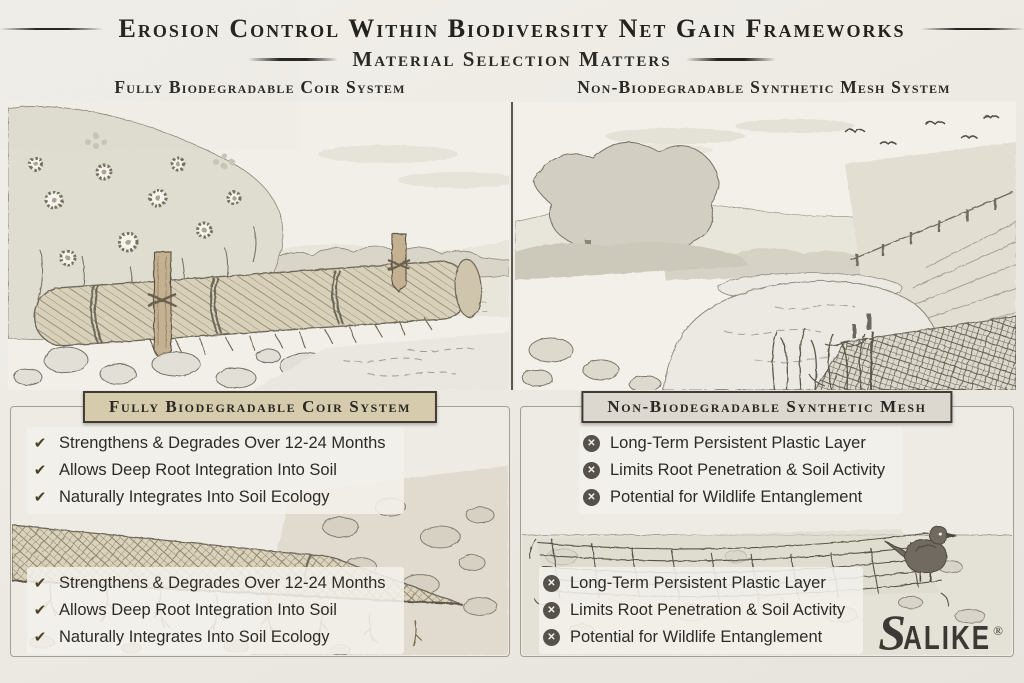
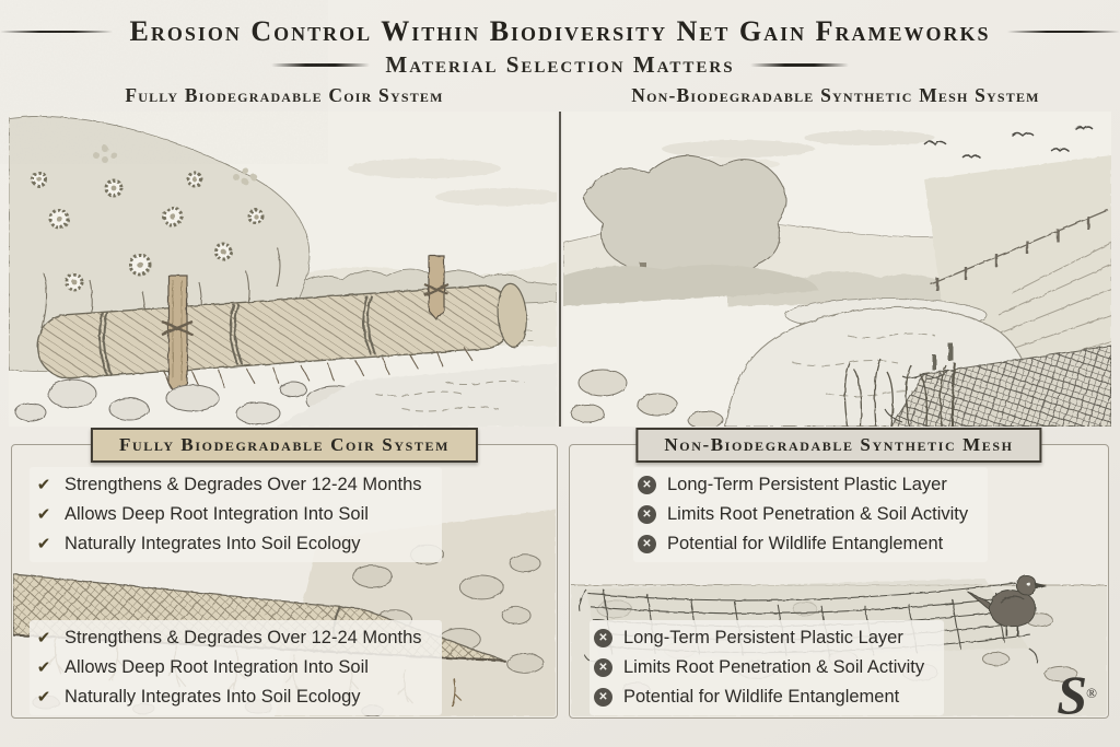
  rol Within Biodiversity Net Gain Frameworks
  Material Selection Matters
  Non-Biodegradable Synthetic Mesh System
  Fully Biodegradable Coir System
  ✔
  Strengthens & Degrades Over 12-24 Months
  ✔
  Allows Deep Root Integration Into Soil
  ✔
  Naturally Integrates Into Soil Ecology
  ✔
  Strengthens & Degrades Over 12-24 Months
  ✔
  Allows Deep Root Integration Into Soil
  ✔
  Naturally Integrates Into Soil Ecology
  Non-Biodegradable Synthetic Mesh
  ✕
  Long-Term Persistent Plastic Layer
  ✕
  Limits Root Penetration & Soil Activity
  ✕
  Potential for Wildlife Entanglement
  ✕
  Long-Term Persistent Plastic Layer
  ✕
  Limits Root Penetration & Soil Activity
  ✕
  Potential for Wildlife Entanglement
  S
- ALIKE
  ®
